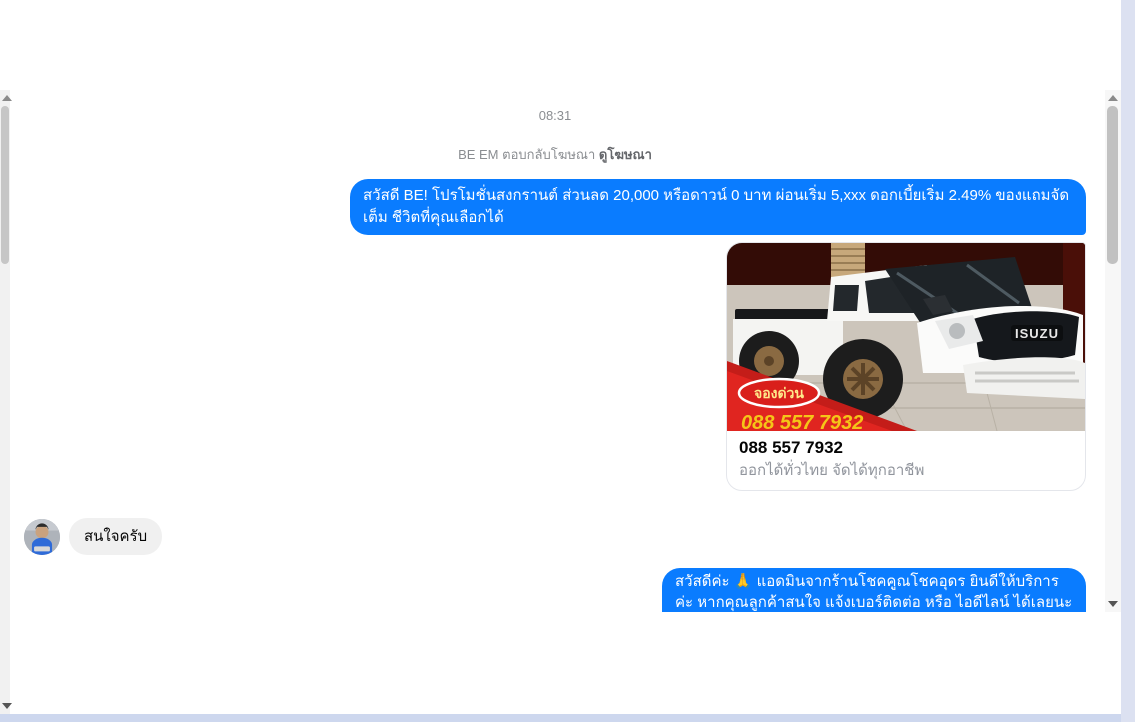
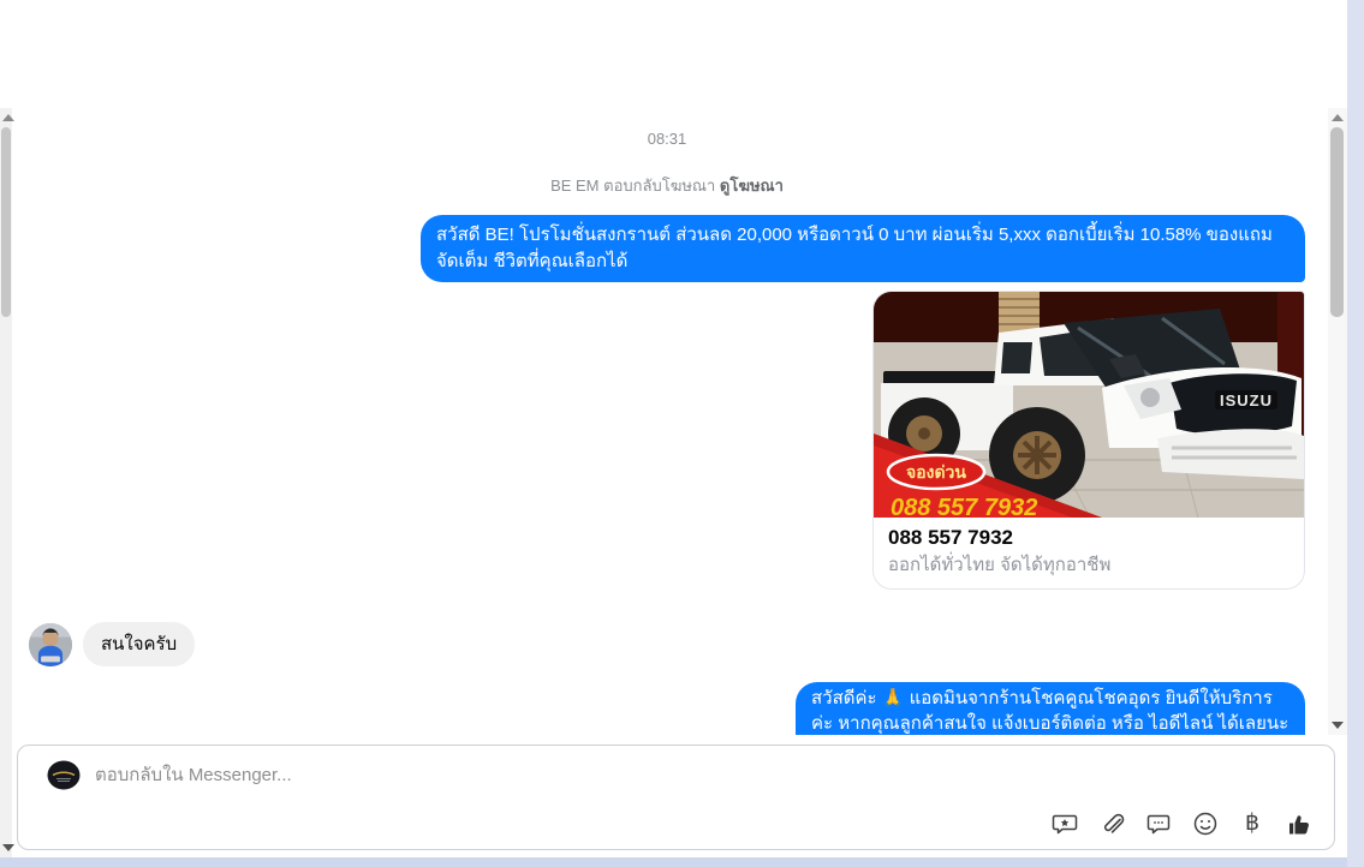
  08:31
  BE EM ตอบกลับโฆษณา ดูโฆษณา
- สวัสดี BE! โปรโมชั่นสงกรานต์ ส่วนลด 20,000 หรือดาวน์ 0 บาท ผ่อนเริ่ม 5,xxx ดอกเบี้ยเริ่ม 2.49% ของแถมจัดเต็ม ชีวิตที่คุณเลือกได้
+ สวัสดี BE! โปรโมชั่นสงกรานต์ ส่วนลด 20,000 หรือดาวน์ 0 บาท ผ่อนเริ่ม 5,xxx ดอกเบี้ยเริ่ม 10.58% ของแถมจัดเต็ม ชีวิตที่คุณเลือกได้
  ISUZU
  จองด่วน
  088 557 7932
  088 557 7932
  ออกได้ทั่วไทย จัดได้ทุกอาชีพ
  สนใจครับ
  สวัสดีค่ะ 🙏 แอดมินจากร้านโชคคูณโชคอุดร ยินดีให้บริการค่ะ หากคุณลูกค้าสนใจ แจ้งเบอร์ติดต่อ หรือ ไอดีไลน์ ได้เลยนะ
+ ตอบกลับใน Messenger...
+ ฿
